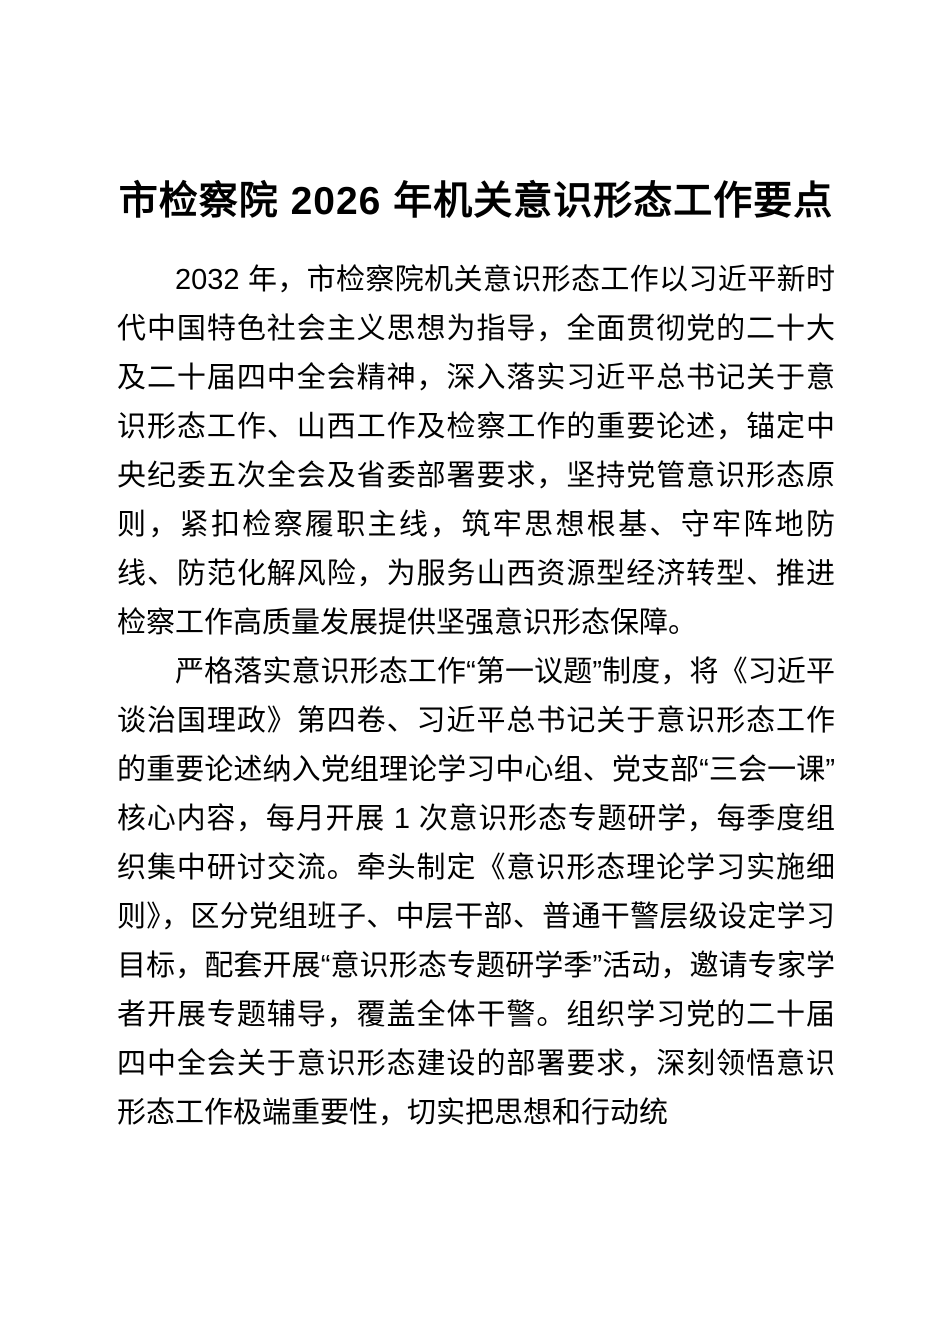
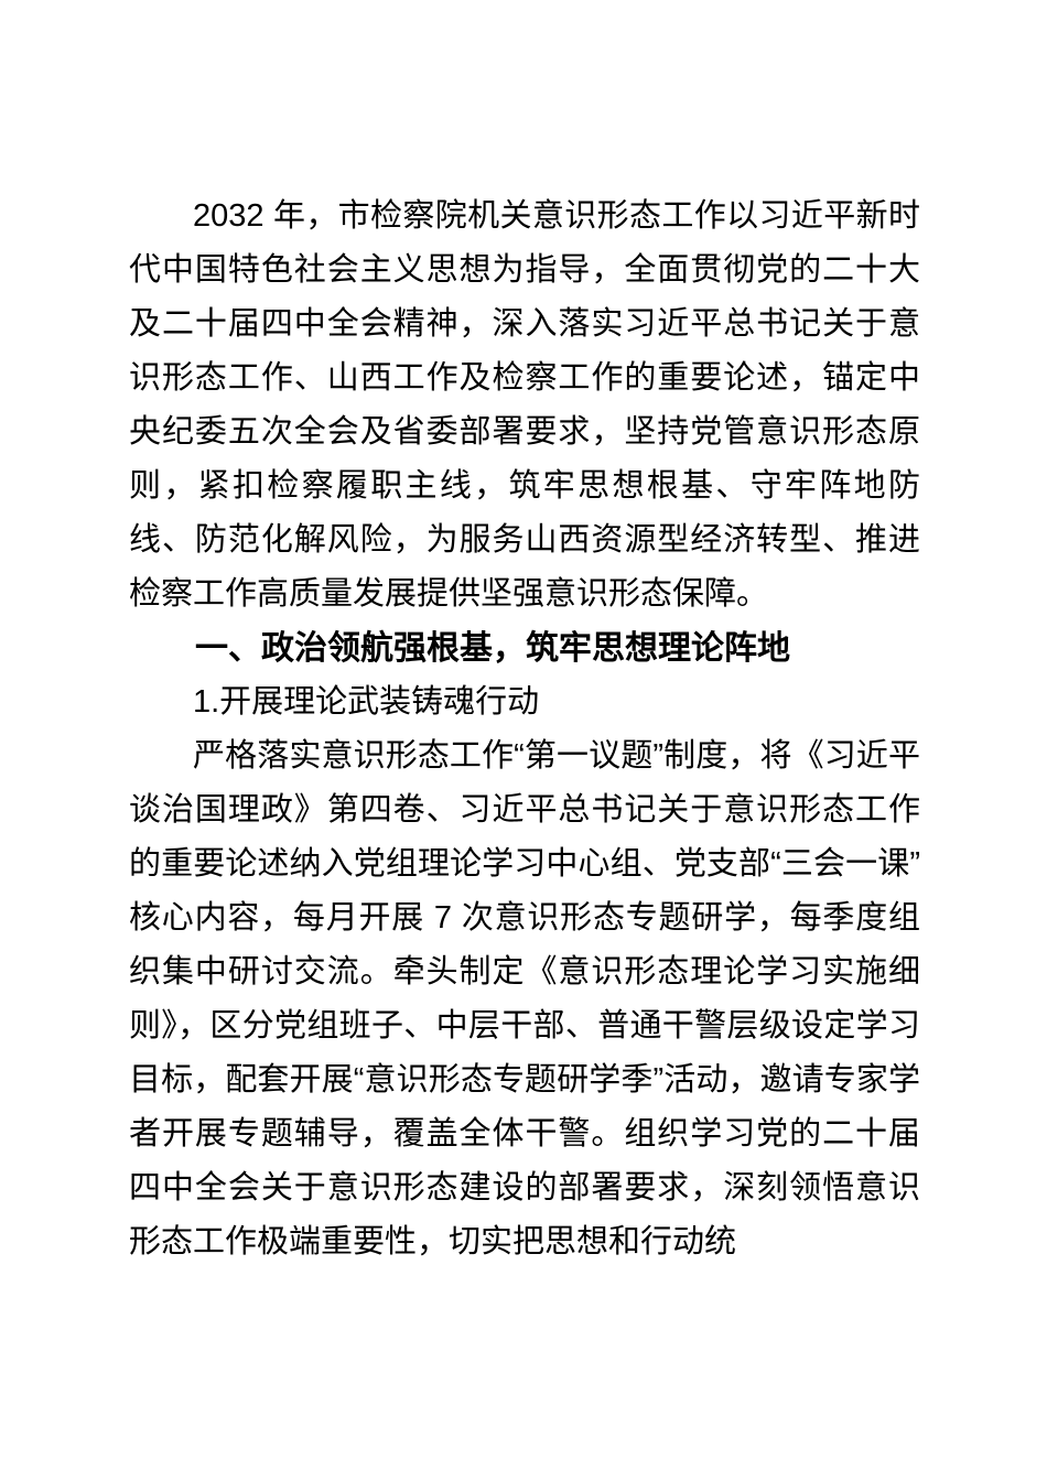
- 市检察院 2026 年机关意识形态工作要点
  2032 年，市检察院机关意识形态工作以习近平新时代中国特色社会主义思想为指导，全面贯彻党的二十大及二十届四中全会精神，深入落实习近平总书记关于意识形态工作、山西工作及检察工作的重要论述，锚定中央纪委五次全会及省委部署要求，坚持党管意识形态原则，紧扣检察履职主线，筑牢思想根基、守牢阵地防线、防范化解风险，为服务山西资源型经济转型、推进检察工作高质量发展提供坚强意识形态保障。
+ 一、政治领航强根基，筑牢思想理论阵地
+ 1.开展理论武装铸魂行动
- 严格落实意识形态工作“第一议题”制度，将《习近平谈治国理政》第四卷、习近平总书记关于意识形态工作的重要论述纳入党组理论学习中心组、党支部“三会一课”核心内容，每月开展 1 次意识形态专题研学，每季度组织集中研讨交流。牵头制定《意识形态理论学习实施细则》，区分党组班子、中层干部、普通干警层级设定学习目标，配套开展“意识形态专题研学季”活动，邀请专家学者开展专题辅导，覆盖全体干警。组织学习党的二十届四中全会关于意识形态建设的部署要求，深刻领悟意识形态工作极端重要性，切实把思想和行动统
+ 严格落实意识形态工作“第一议题”制度，将《习近平谈治国理政》第四卷、习近平总书记关于意识形态工作的重要论述纳入党组理论学习中心组、党支部“三会一课”核心内容，每月开展 7 次意识形态专题研学，每季度组织集中研讨交流。牵头制定《意识形态理论学习实施细则》，区分党组班子、中层干部、普通干警层级设定学习目标，配套开展“意识形态专题研学季”活动，邀请专家学者开展专题辅导，覆盖全体干警。组织学习党的二十届四中全会关于意识形态建设的部署要求，深刻领悟意识形态工作极端重要性，切实把思想和行动统
